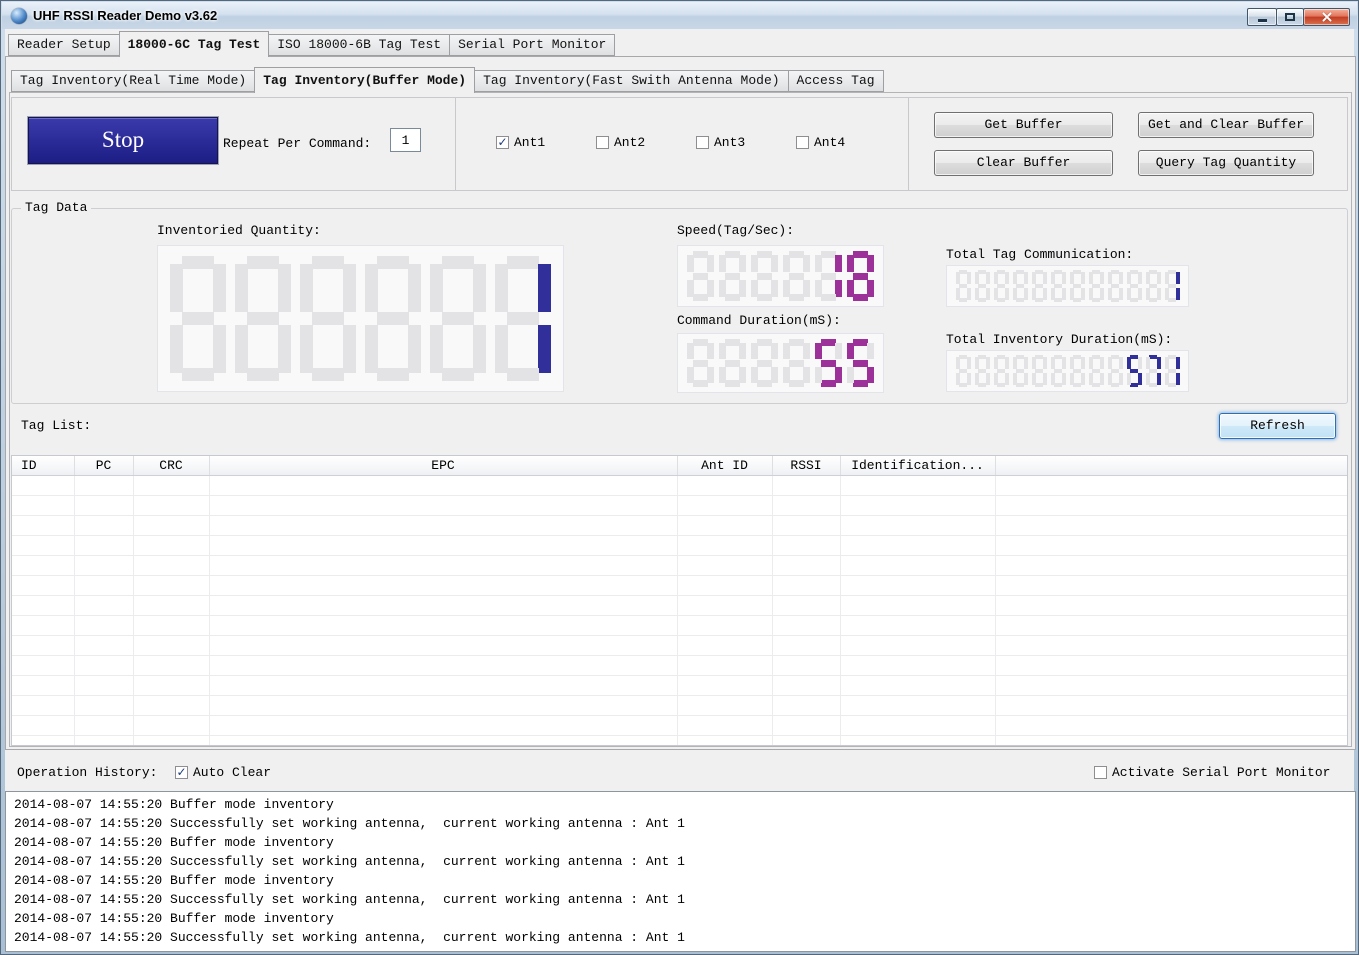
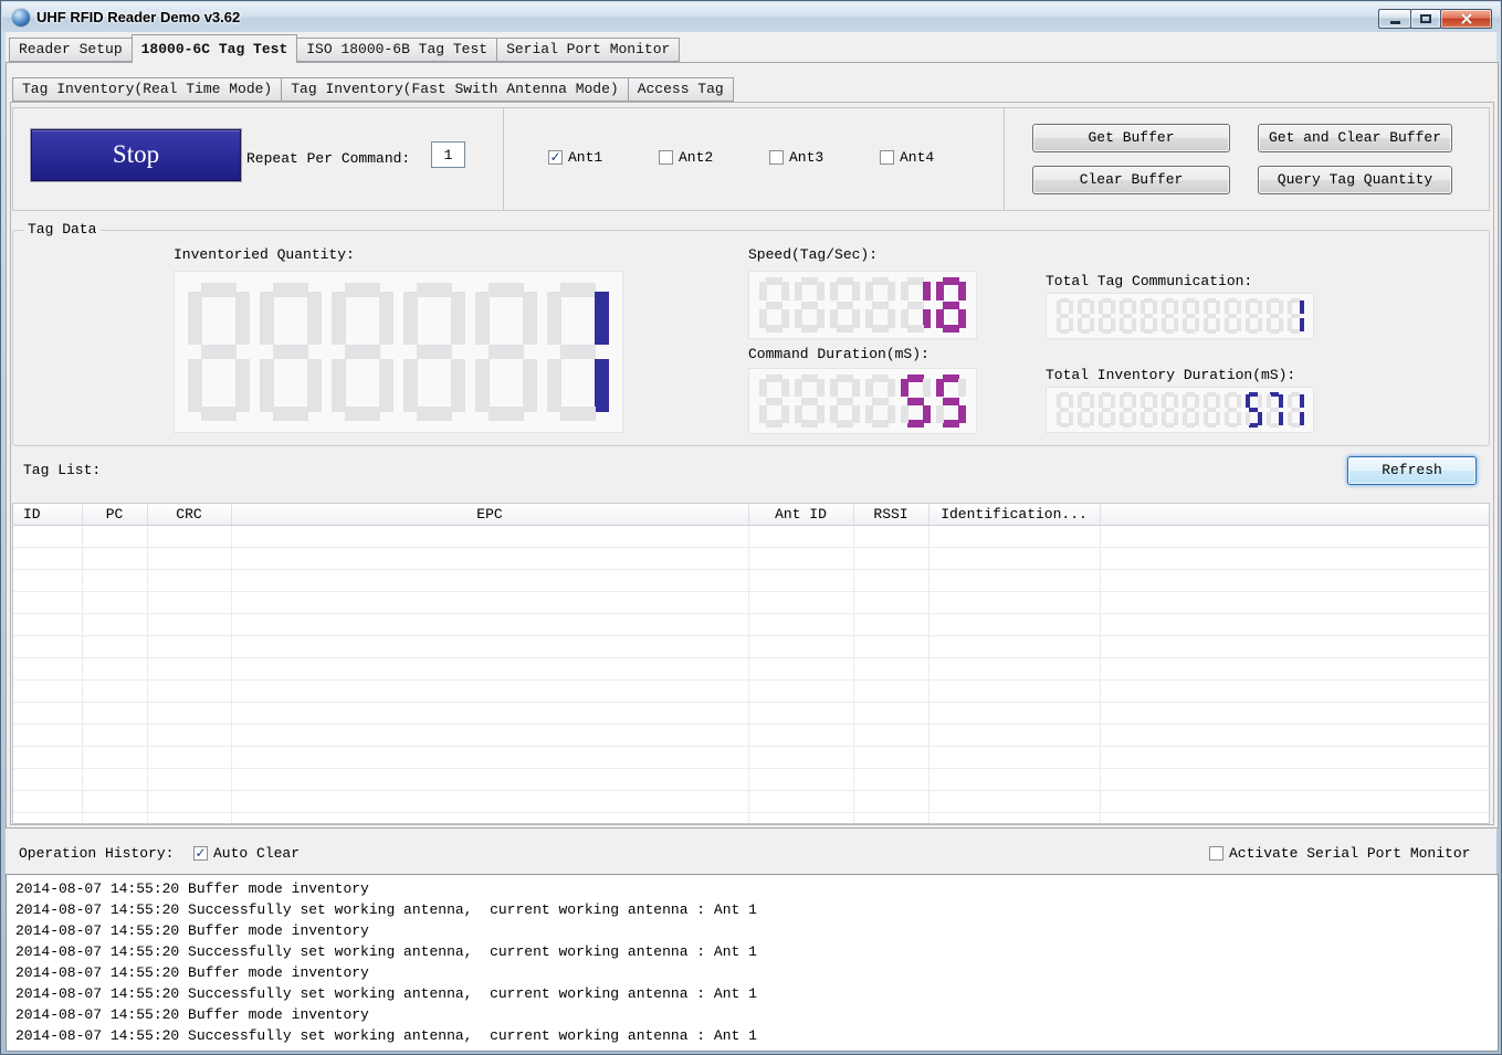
- UHF RSSI Reader Demo v3.62
+ UHF RFID Reader Demo v3.62
  Reader Setup
  18000-6C Tag Test
  ISO 18000-6B Tag Test
  Serial Port Monitor
  Tag Inventory(Real Time Mode)
- Tag Inventory(Buffer Mode)
  Tag Inventory(Fast Swith Antenna Mode)
  Access Tag
  Stop
  Repeat Per Command:
  1
  Ant1
  Ant2
  Ant3
  Ant4
  Get Buffer
  Get and Clear Buffer
  Clear Buffer
  Query Tag Quantity
  Tag Data
  Inventoried Quantity:
  Speed(Tag/Sec):
  Command Duration(mS):
  Total Tag Communication:
  Total Inventory Duration(mS):
  Tag List:
  Refresh
  ID	PC	CRC	EPC	Ant ID	RSSI	Identification...
  Operation History:
  Auto Clear
  Activate Serial Port Monitor
  2014-08-07 14:55:20 Buffer mode inventory
  2014-08-07 14:55:20 Successfully set working antenna, current working antenna : Ant 1
  2014-08-07 14:55:20 Buffer mode inventory
  2014-08-07 14:55:20 Successfully set working antenna, current working antenna : Ant 1
  2014-08-07 14:55:20 Buffer mode inventory
  2014-08-07 14:55:20 Successfully set working antenna, current working antenna : Ant 1
  2014-08-07 14:55:20 Buffer mode inventory
  2014-08-07 14:55:20 Successfully set working antenna, current working antenna : Ant 1
